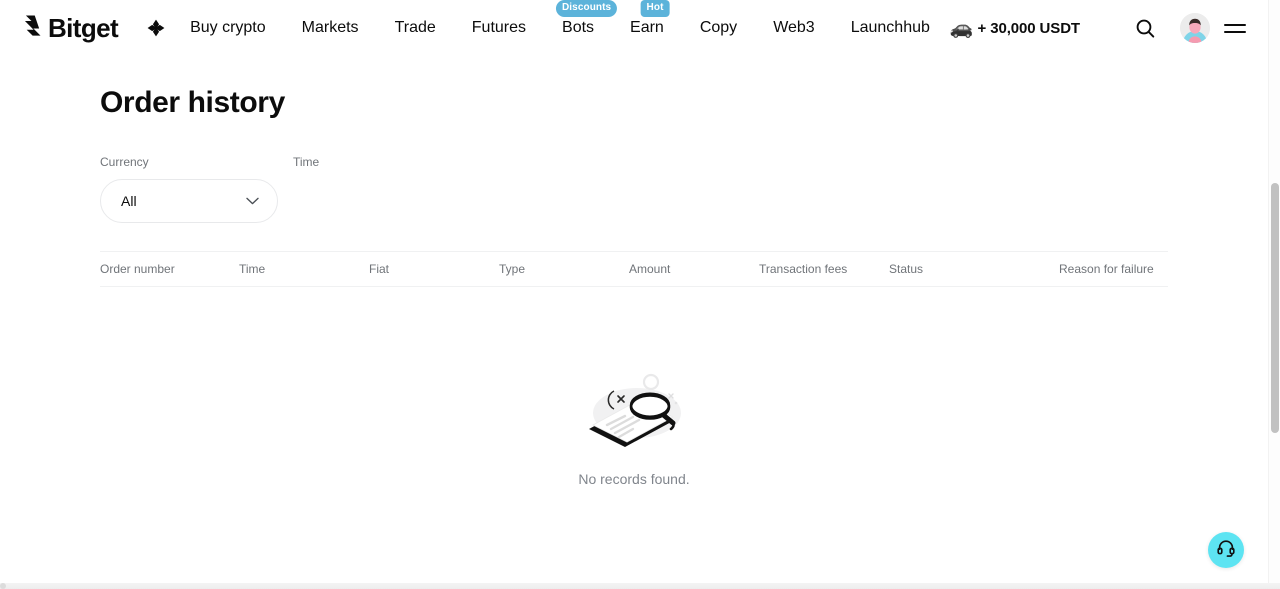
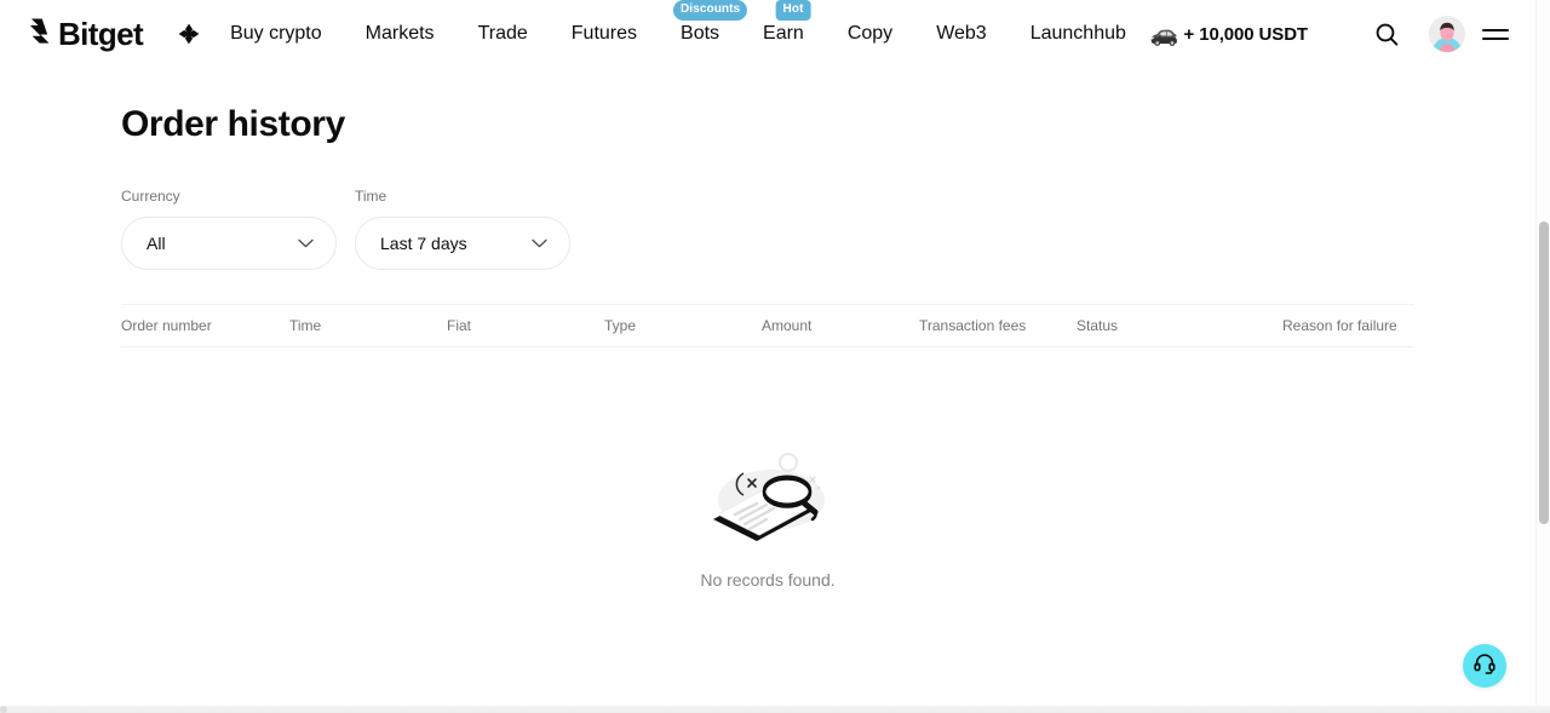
  Bitget
  Buy crypto
  Markets
  Trade
  Futures
  Discounts
  Bots
  Hot
  Earn
  Copy
  Web3
  Launchhub
  🚗
- + 30,000 USDT
+ + 10,000 USDT
  Order history
  Currency
  All
  Time
+ Last 7 days
  Order number
  Time
  Fiat
  Type
  Amount
  Transaction fees
  Status
  Reason for failure
  No records found.
